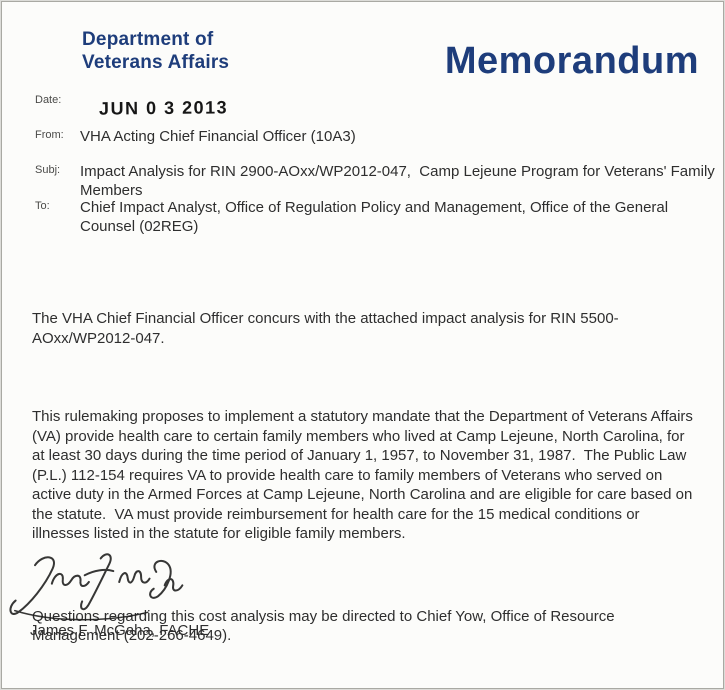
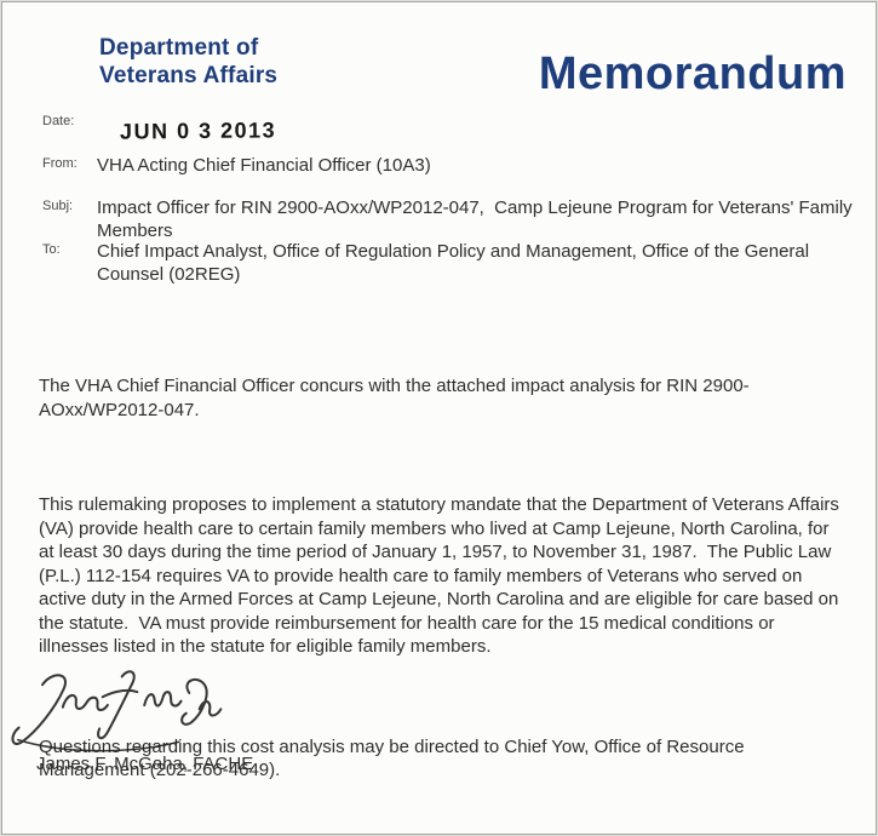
  Department of
  Veterans Affairs
  Memorandum
  Date:
  JUN 0 3 2013
  From:
  VHA Acting Chief Financial Officer (10A3)
  Subj:
- Impact Analysis for RIN 2900-AOxx/WP2012-047, Camp Lejeune Program for Veterans' Family Members
+ Impact Officer for RIN 2900-AOxx/WP2012-047, Camp Lejeune Program for Veterans' Family Members
  To:
  Chief Impact Analyst, Office of Regulation Policy and Management, Office of the General Counsel (02REG)
- The VHA Chief Financial Officer concurs with the attached impact analysis for RIN 5500-AOxx/WP2012-047.
+ The VHA Chief Financial Officer concurs with the attached impact analysis for RIN 2900-AOxx/WP2012-047.
  This rulemaking proposes to implement a statutory mandate that the Department of Veterans Affairs (VA) provide health care to certain family members who lived at Camp Lejeune, North Carolina, for at least 30 days during the time period of January 1, 1957, to November 31, 1987. The Public Law (P.L.) 112-154 requires VA to provide health care to family members of Veterans who served on active duty in the Armed Forces at Camp Lejeune, North Carolina and are eligible for care based on the statute. VA must provide reimbursement for health care for the 15 medical conditions or illnesses listed in the statute for eligible family members.
  Questions regarding this cost analysis may be directed to Chief Yow, Office of Resource Management (202-266-4649).
  James F. McGaha, FACHE
